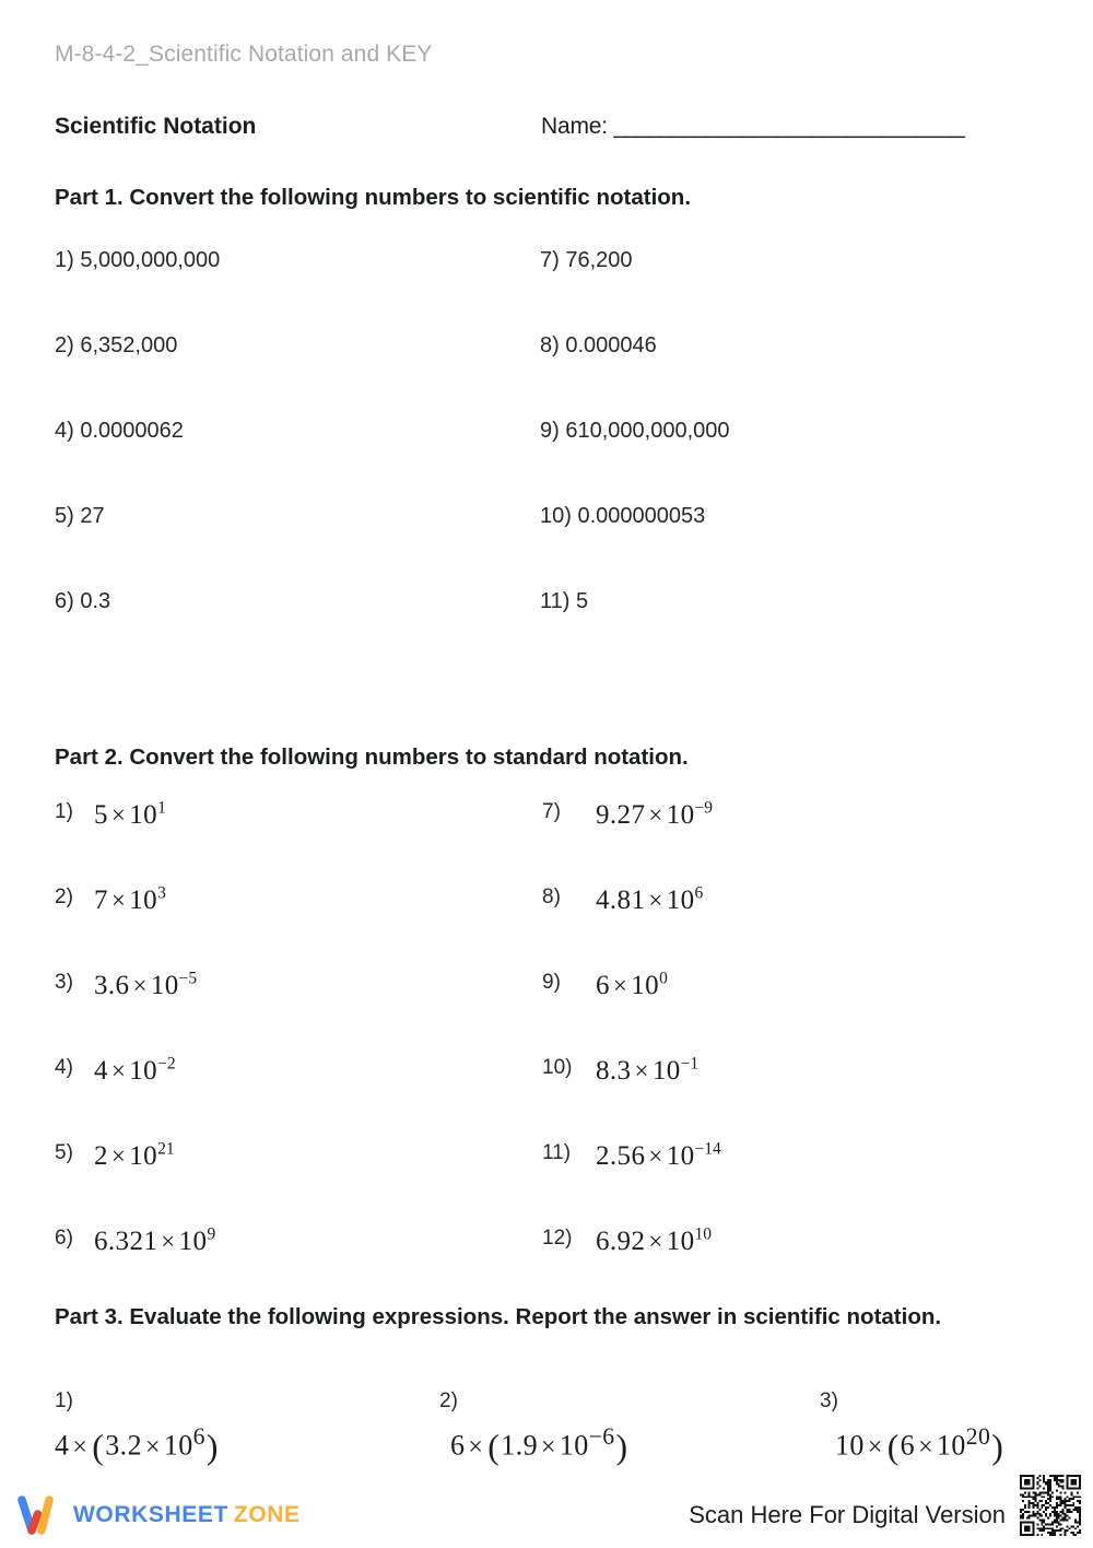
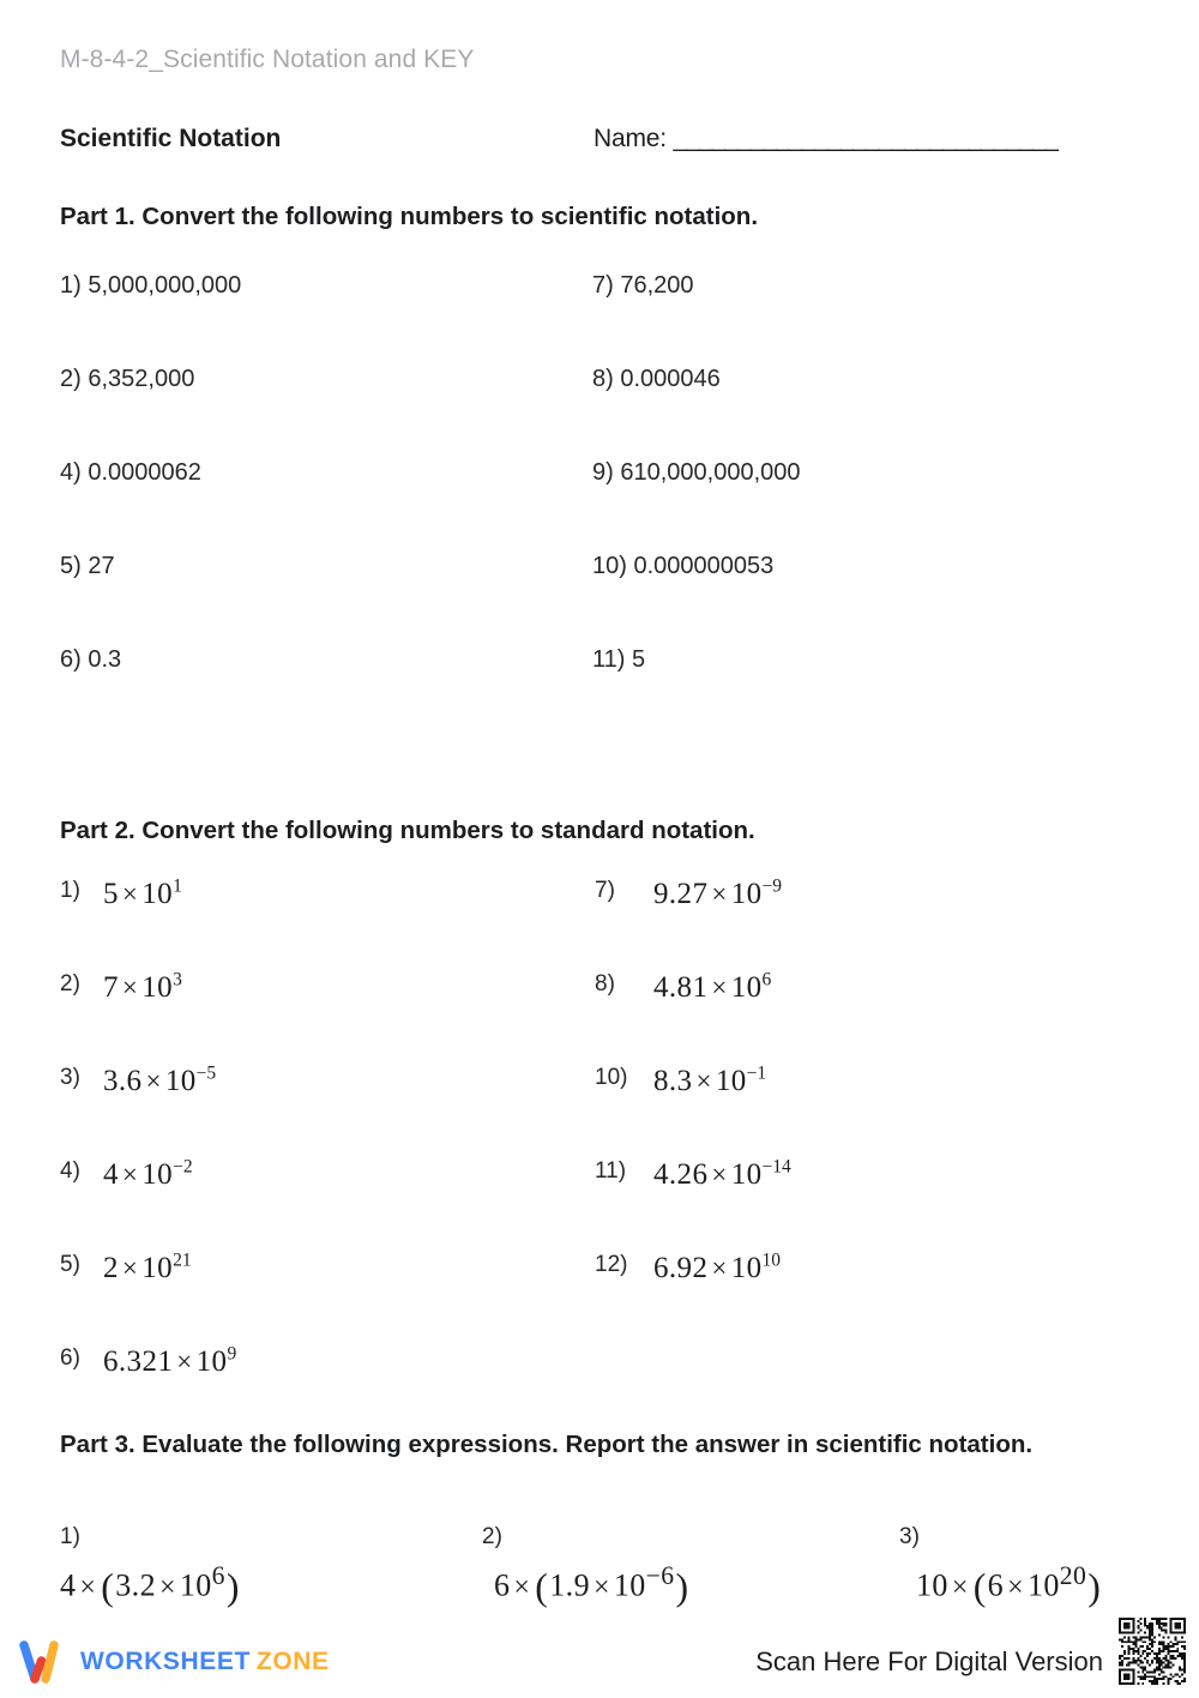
  M-8-4-2_Scientific Notation and KEY
  Scientific Notation
  Name: ______________________________
  Part 1. Convert the following numbers to scientific notation.
  1) 5,000,000,000
  2) 6,352,000
  4) 0.0000062
  5) 27
  6) 0.3
  7) 76,200
  8) 0.000046
  9) 610,000,000,000
  10) 0.000000053
  11) 5
  Part 2. Convert the following numbers to standard notation.
  1)
  5×101
  2)
  7×103
  3)
  3.6×10−5
  4)
  4×10−2
  5)
  2×1021
  6)
  6.321×109
  7)
  9.27×10−9
  8)
  4.81×106
- 9)
- 6×100
  10)
  8.3×10−1
  11)
- 2.56×10−14
+ 4.26×10−14
  12)
  6.92×1010
  Part 3. Evaluate the following expressions. Report the answer in scientific notation.
  1)
  4× (3.2×106)
  2)
  6× (1.9×10−6)
  3)
  10× (6×1020)
  WORKSHEET ZONE
  Scan Here For Digital Version
